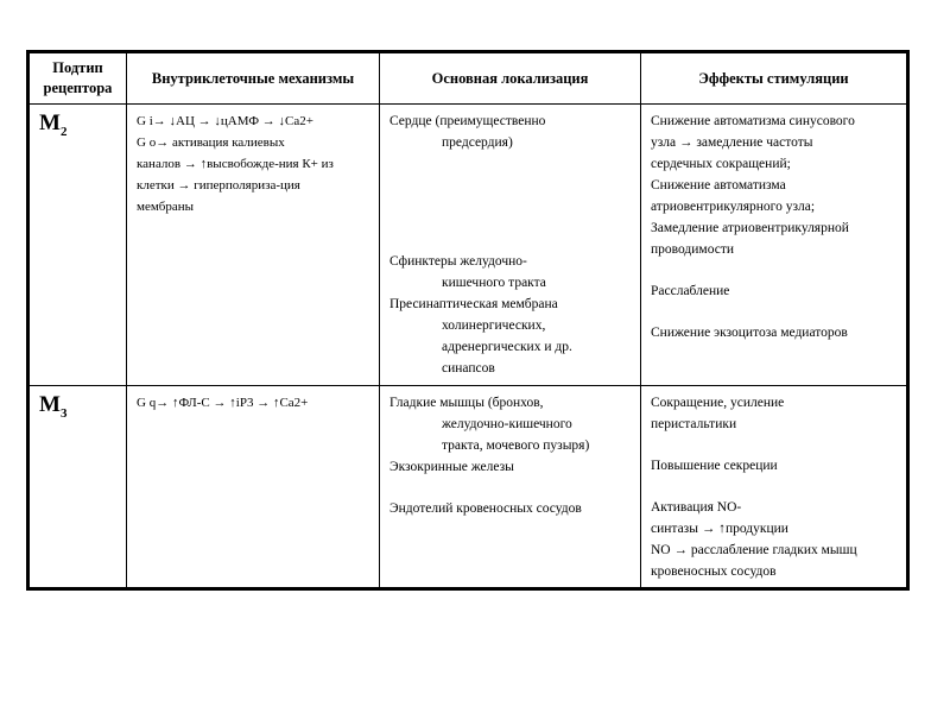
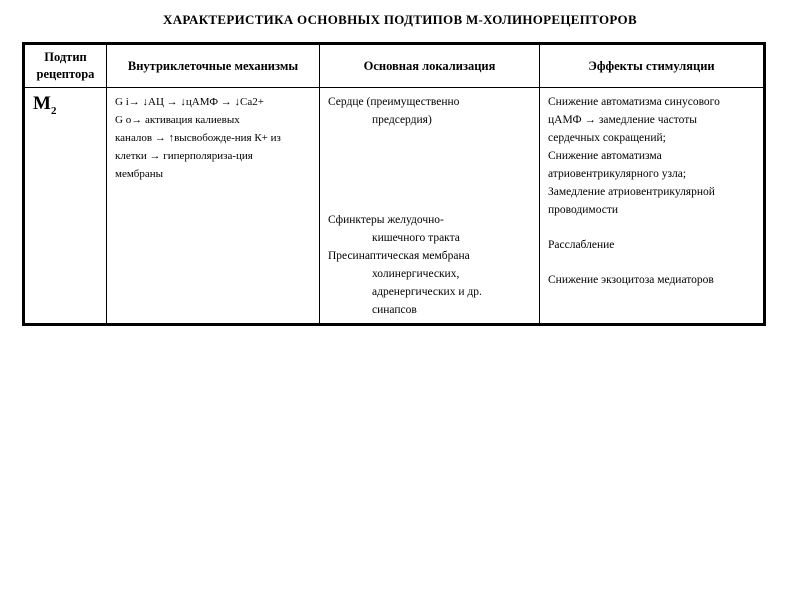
+ ХАРАКТЕРИСТИКА ОСНОВНЫХ ПОДТИПОВ М-ХОЛИНОРЕЦЕПТОРОВ
  Подтип рецептора	Внутриклеточные механизмы	Основная локализация	Эффекты стимуляции
- M2	G i→ ↓АЦ → ↓цАМФ → ↓Са2+ G o→ активация калиевых каналов → ↑высвобожде-ния К+ из клетки → гиперполяриза-ция мембраны	Сердце (преимущественно предсердия) Сфинктеры желудочно- кишечного тракта Пресинаптическая мембрана холинергических, адренергических и др. синапсов	Снижение автоматизма синусового узла → замедление частоты сердечных сокращений; Снижение автоматизма атриовентрикулярного узла; Замедление атриовентрикулярной проводимости Расслабление Снижение экзоцитоза медиаторов
+ M2	G i→ ↓АЦ → ↓цАМФ → ↓Са2+ G o→ активация калиевых каналов → ↑высвобожде-ния К+ из клетки → гиперполяриза-ция мембраны	Сердце (преимущественно предсердия) Сфинктеры желудочно- кишечного тракта Пресинаптическая мембрана холинергических, адренергических и др. синапсов	Снижение автоматизма синусового цАМФ → замедление частоты сердечных сокращений; Снижение автоматизма атриовентрикулярного узла; Замедление атриовентрикулярной проводимости Расслабление Снижение экзоцитоза медиаторов
- M3	G q→ ↑ФЛ-С → ↑iP3 → ↑Са2+	Гладкие мышцы (бронхов, желудочно-кишечного тракта, мочевого пузыря) Экзокринные железы Эндотелий кровеносных сосудов	Сокращение, усиление перистальтики Повышение секреции Активация NO- синтазы → ↑продукции NO → расслабление гладких мышц кровеносных сосудов
